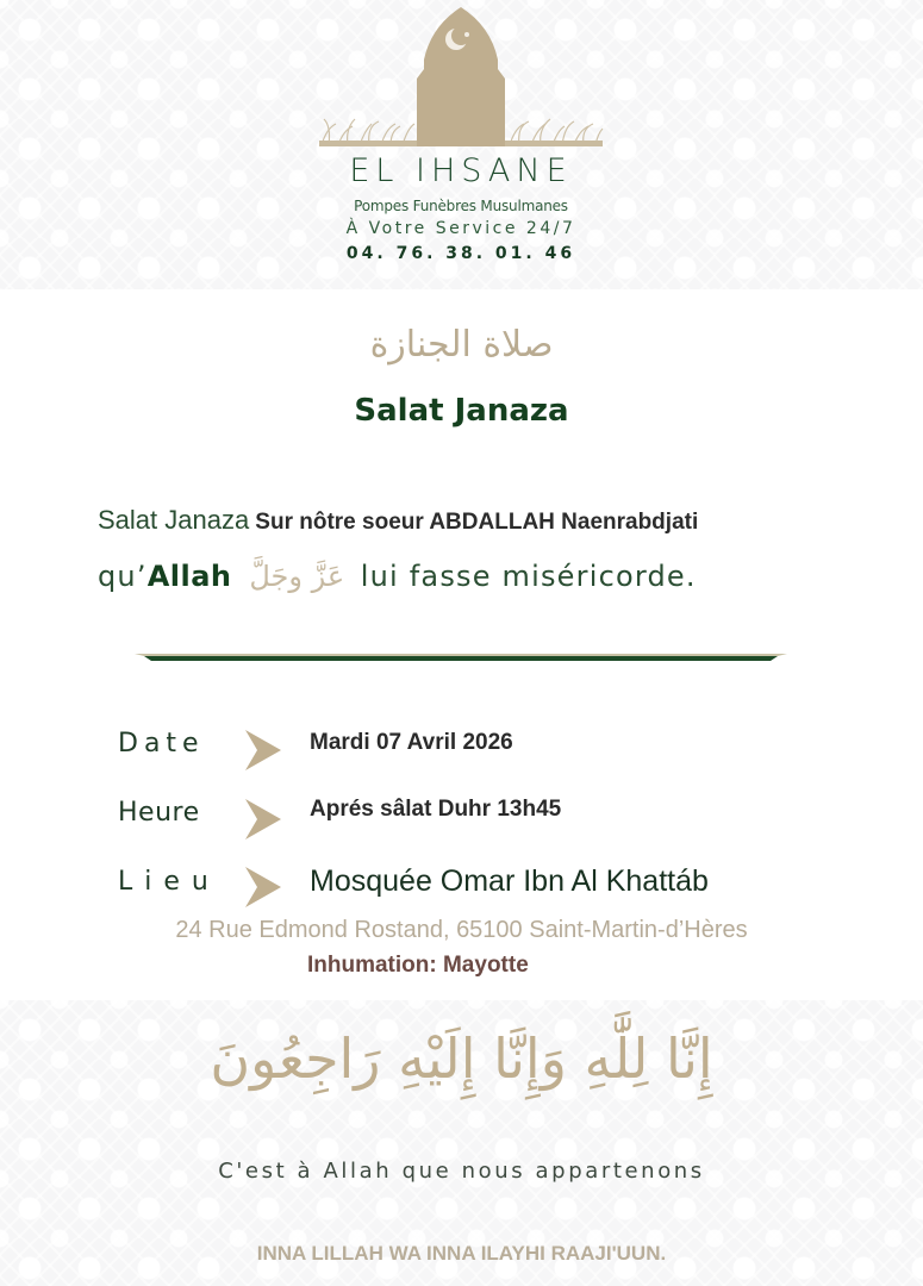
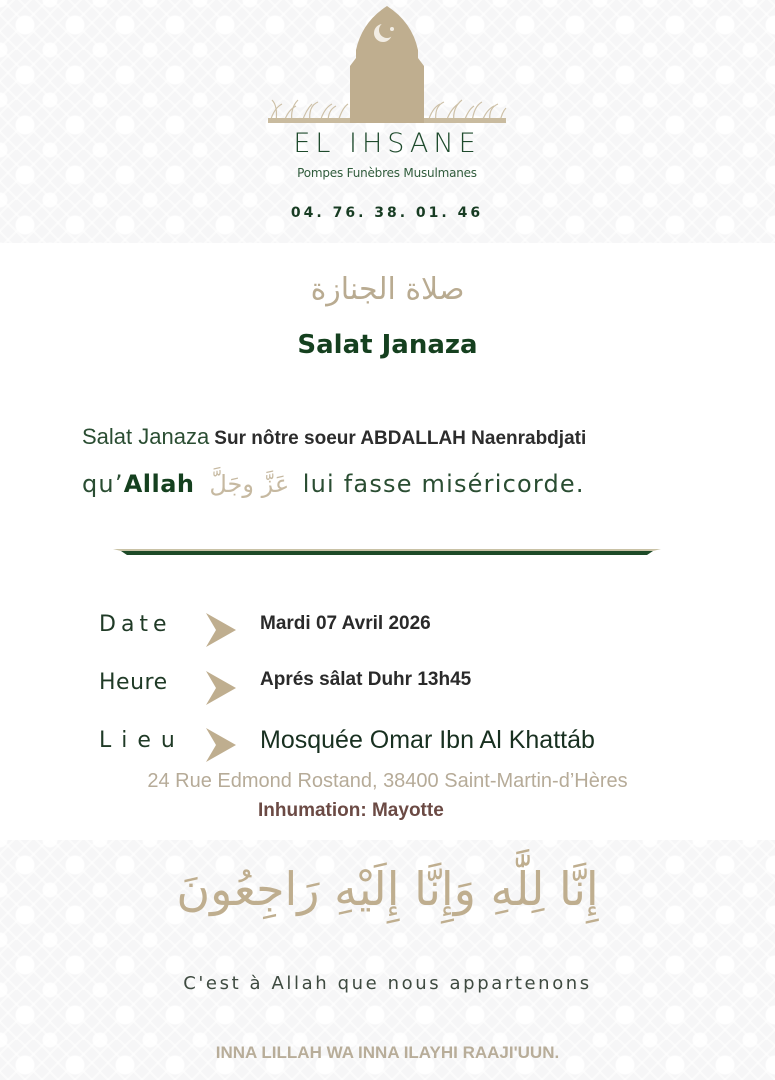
  EL IHSANE
  Pompes Funèbres Musulmanes
- À Votre Service 24/7
  04. 76. 38. 01. 46
  صلاة الجنازة
  Salat Janaza
  Salat Janaza Sur nôtre soeur ABDALLAH Naenrabdjati
  qu’Allah عَزَّ وجَلَّ lui fasse miséricorde.
  Date
  Mardi 07 Avril 2026
  Heure
  Aprés sâlat Duhr 13h45
  Lieu
  Mosquée Omar Ibn Al Khattáb
- 24 Rue Edmond Rostand, 65100 Saint-Martin-d’Hères
+ 24 Rue Edmond Rostand, 38400 Saint-Martin-d’Hères
  Inhumation: Mayotte
  إِنَّا لِلَّٰهِ وَإِنَّا إِلَيْهِ رَاجِعُونَ
  C'est à Allah que nous appartenons
  INNA LILLAH WA INNA ILAYHI RAAJI'UUN.
